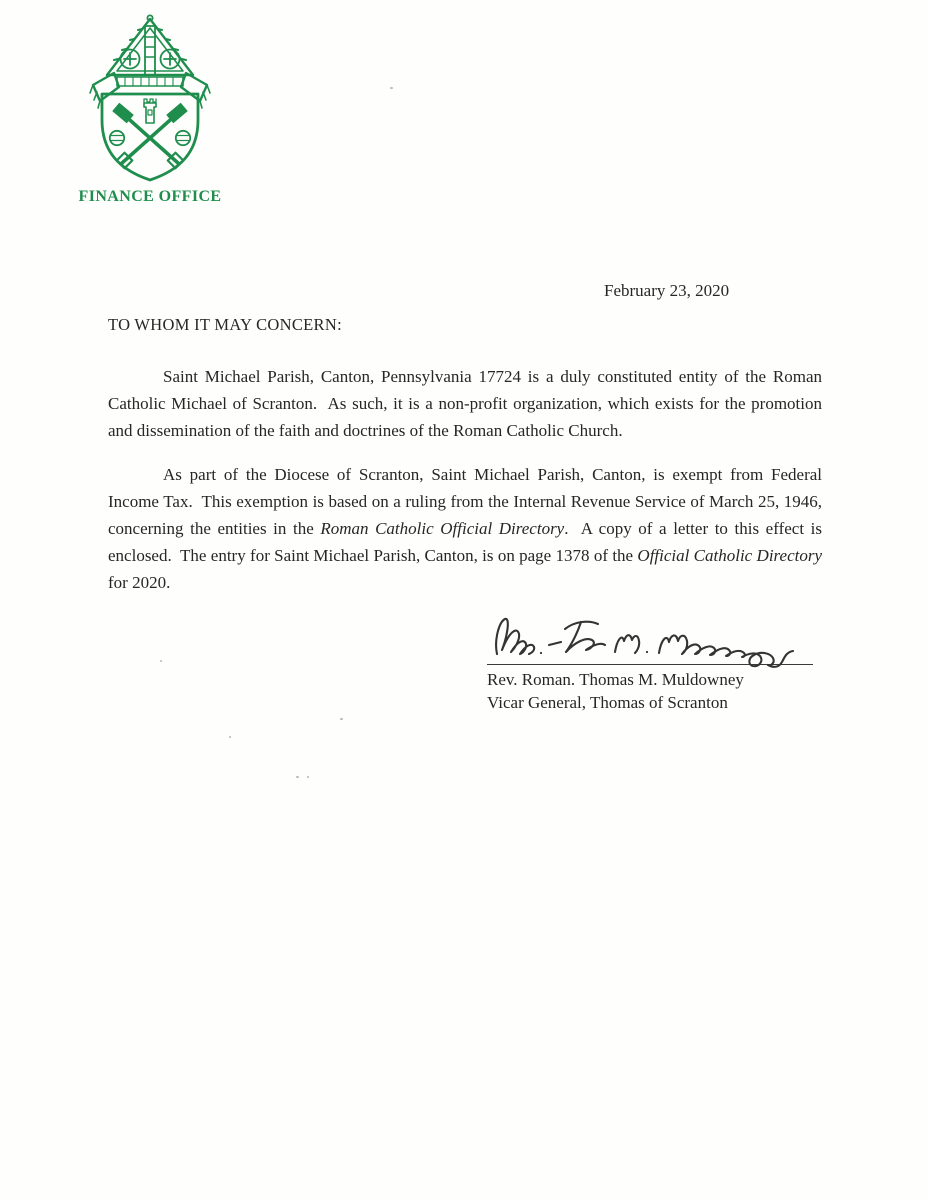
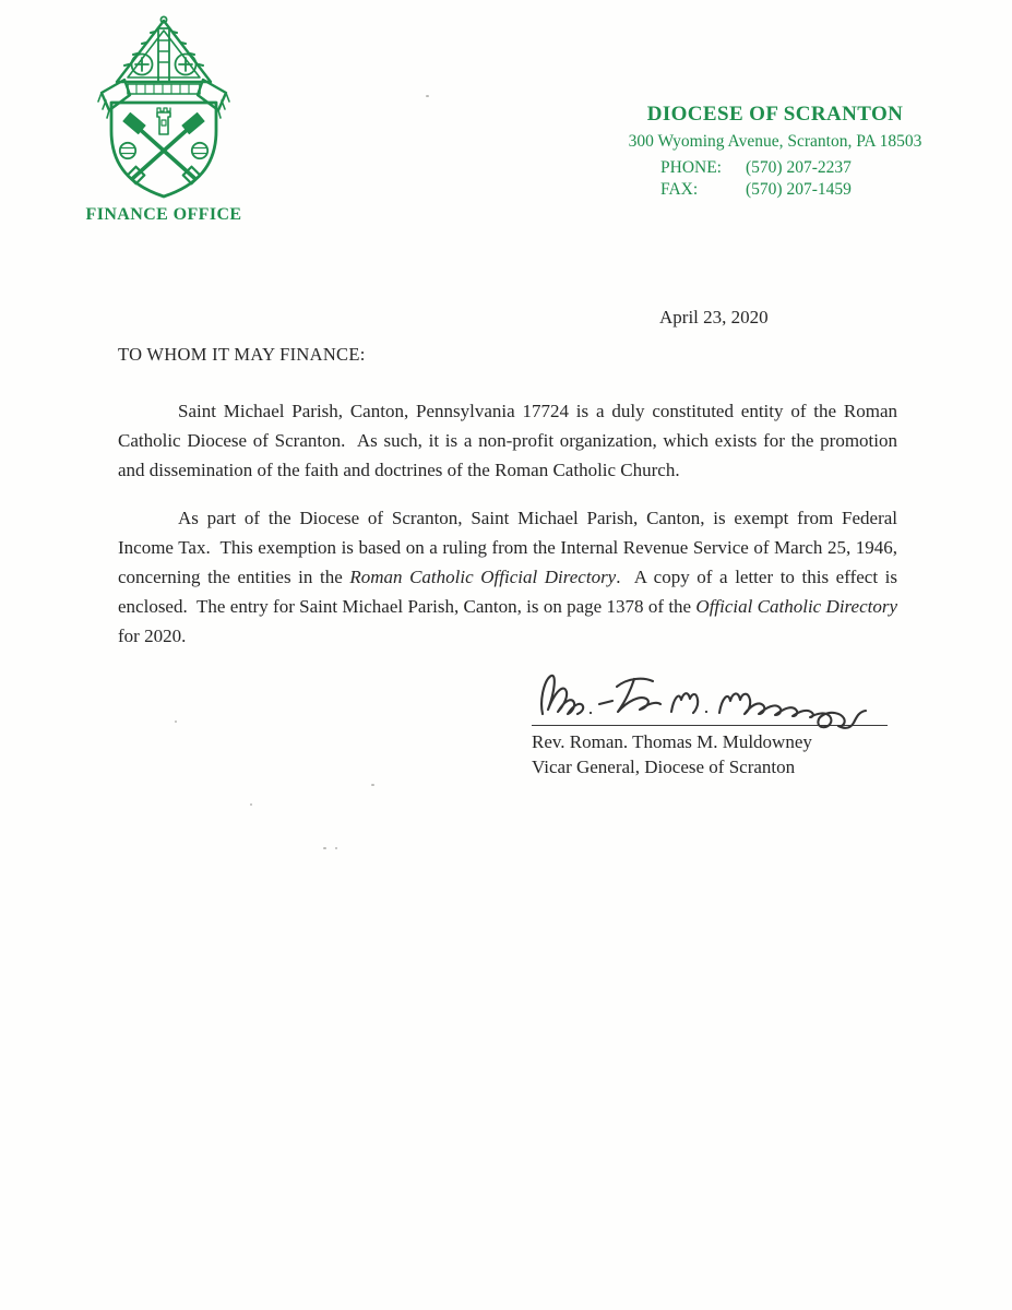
  FINANCE OFFICE
+ DIOCESE OF SCRANTON
+ 300 Wyoming Avenue, Scranton, PA 18503
+ PHONE:
+ (570) 207-2237
+ FAX:
+ (570) 207-1459
- February 23, 2020
+ April 23, 2020
- TO WHOM IT MAY CONCERN:
+ TO WHOM IT MAY FINANCE:
- Saint Michael Parish, Canton, Pennsylvania 17724 is a duly constituted entity of the Roman Catholic Michael of Scranton. As such, it is a non-profit organization, which exists for the promotion and dissemination of the faith and doctrines of the Roman Catholic Church.
+ Saint Michael Parish, Canton, Pennsylvania 17724 is a duly constituted entity of the Roman Catholic Diocese of Scranton. As such, it is a non-profit organization, which exists for the promotion and dissemination of the faith and doctrines of the Roman Catholic Church.
  As part of the Diocese of Scranton, Saint Michael Parish, Canton, is exempt from Federal Income Tax. This exemption is based on a ruling from the Internal Revenue Service of March 25, 1946, concerning the entities in the Roman Catholic Official Directory. A copy of a letter to this effect is enclosed. The entry for Saint Michael Parish, Canton, is on page 1378 of the Official Catholic Directory for 2020.
  Rev. Roman. Thomas M. Muldowney
- Vicar General, Thomas of Scranton
+ Vicar General, Diocese of Scranton
